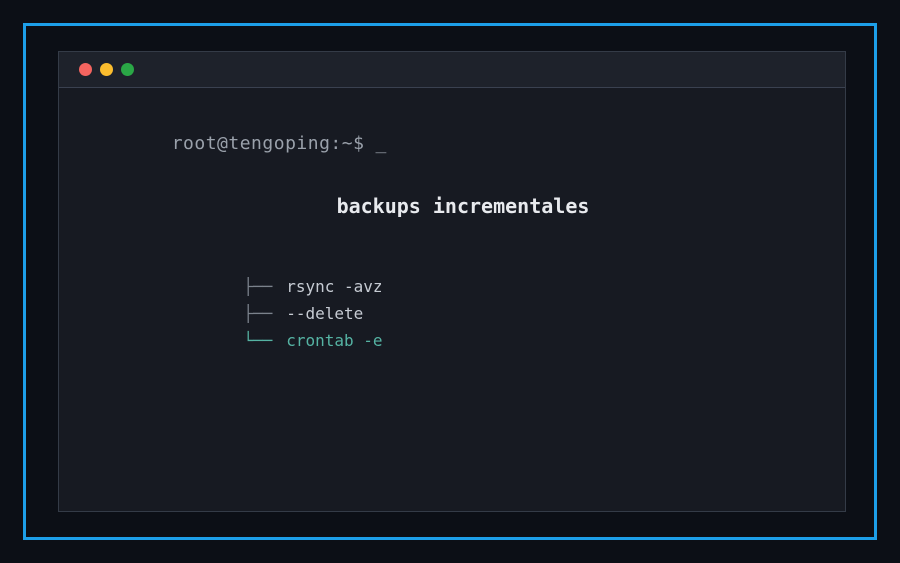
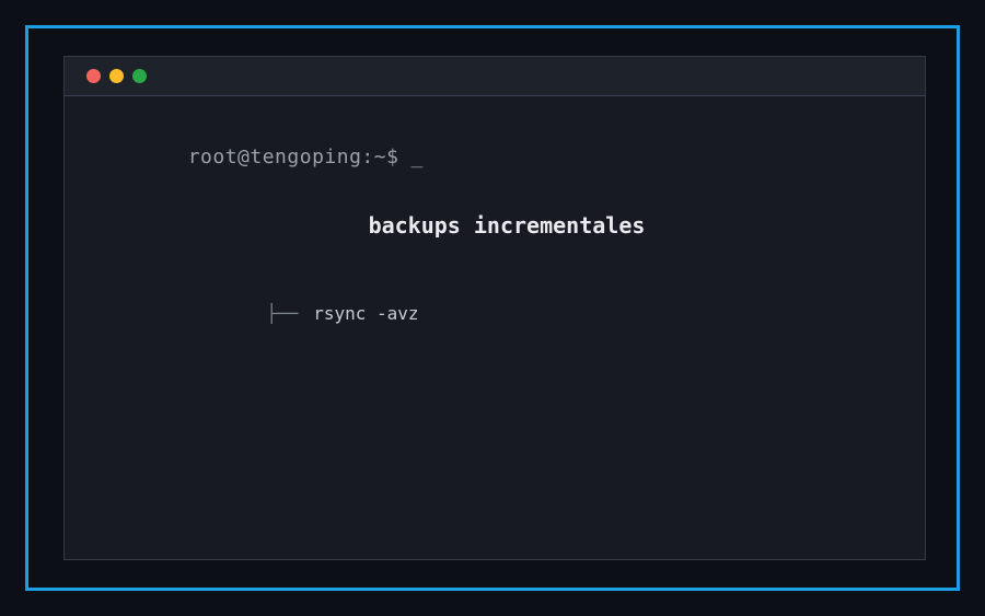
  root@tengoping:~$ _
  backups incrementales
  ├── rsync -avz
- ├── --delete
- └── crontab -e
